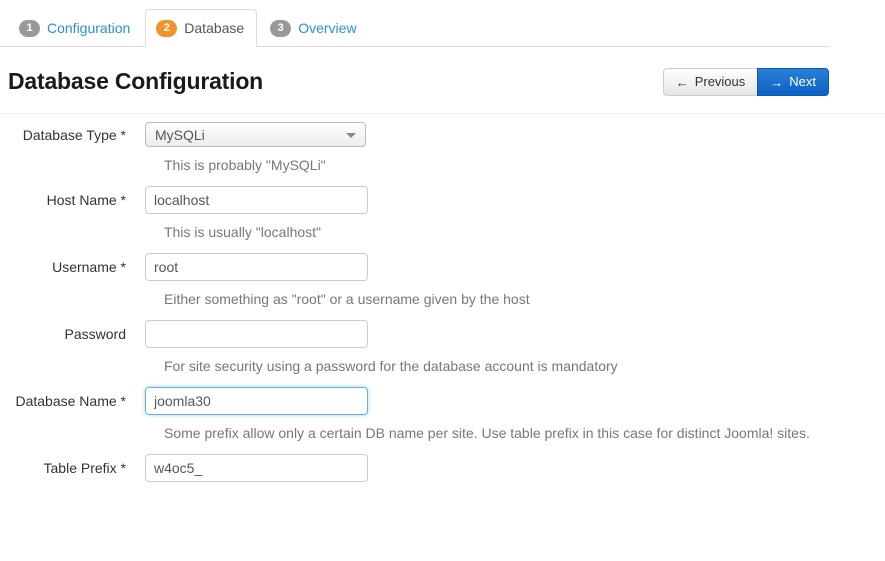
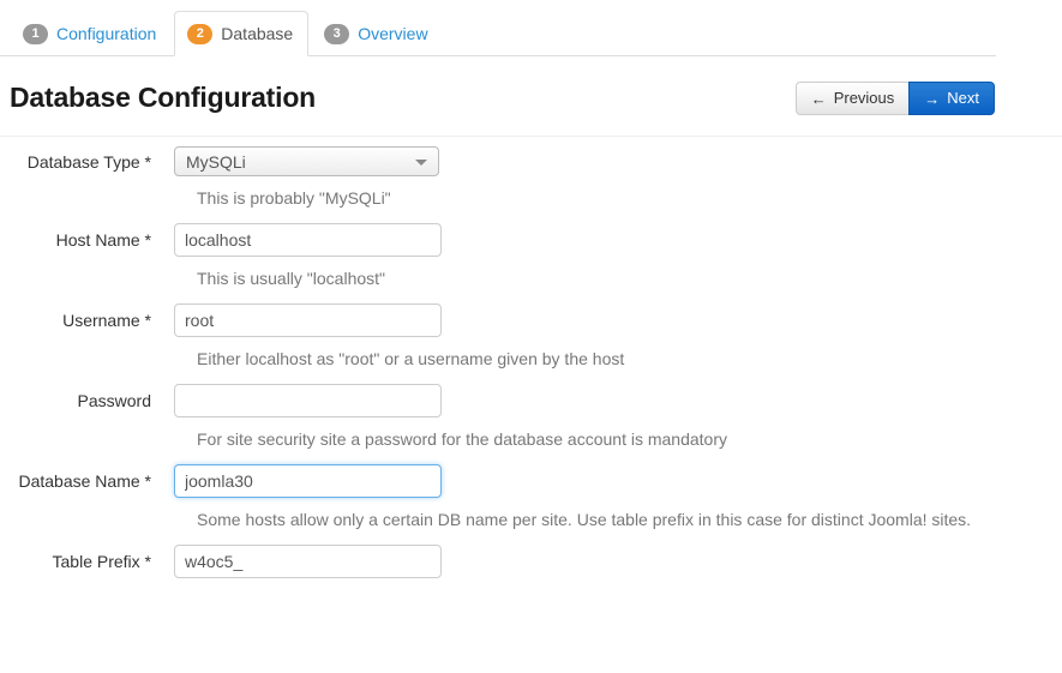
  1
  Configuration
  2
  Database
  3
  Overview
  Database Configuration
  ←
  Previous
  →
  Next
  Database Type *
  MySQLi
  This is probably "MySQLi"
  Host Name *
  localhost
  This is usually "localhost"
  Username *
  root
- Either something as "root" or a username given by the host
+ Either localhost as "root" or a username given by the host
  Password
- For site security using a password for the database account is mandatory
+ For site security site a password for the database account is mandatory
  Database Name *
  joomla30
- Some prefix allow only a certain DB name per site. Use table prefix in this case for distinct Joomla! sites.
+ Some hosts allow only a certain DB name per site. Use table prefix in this case for distinct Joomla! sites.
  Table Prefix *
  w4oc5_
